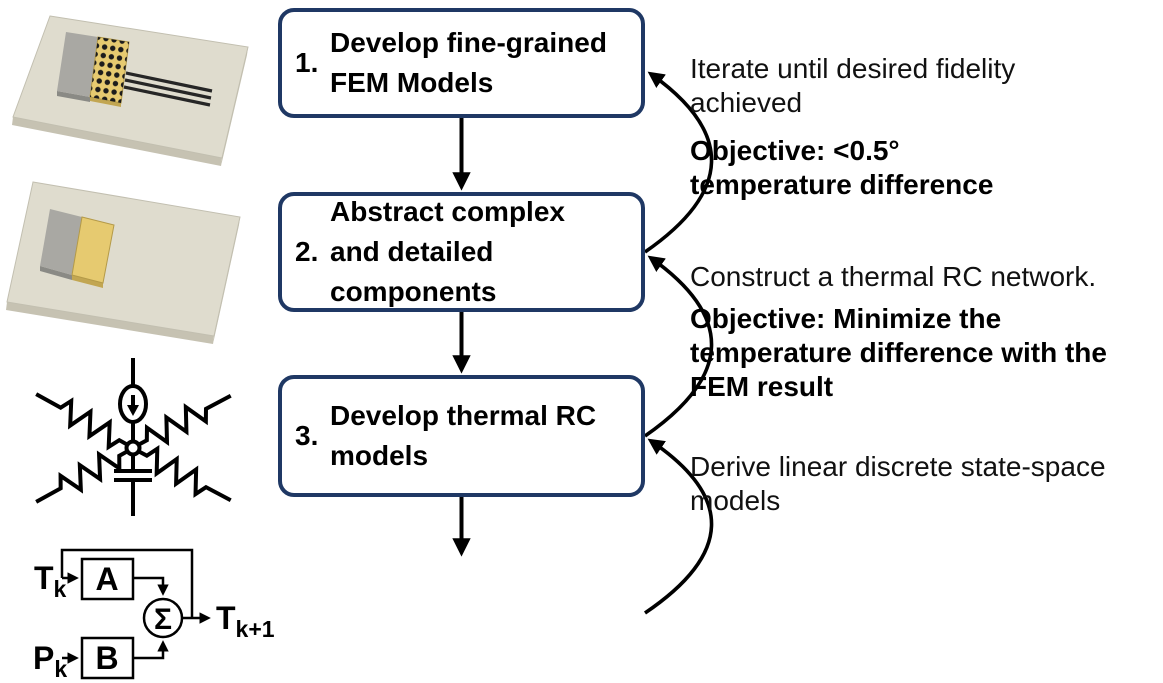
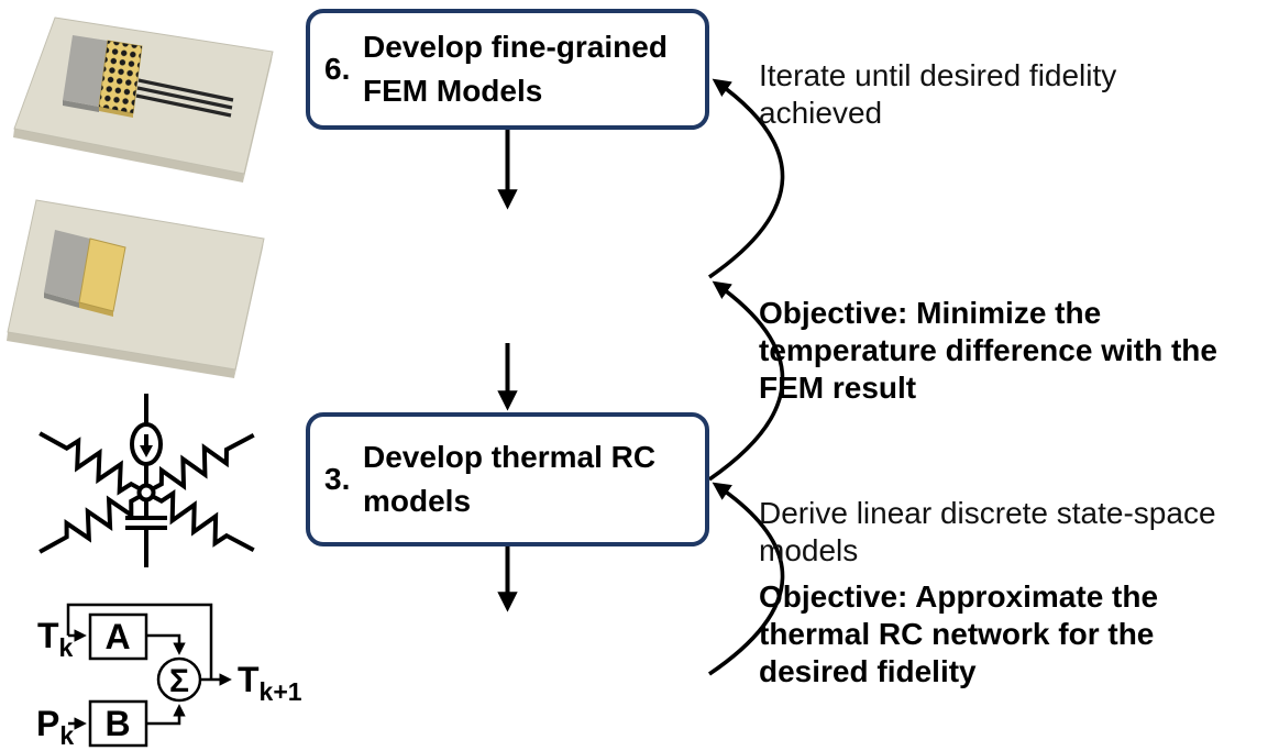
  Tk
  Pk
  A
  B
  Σ
  Tk+1
- 1.
+ 6.
  Develop fine-grained
  FEM Models
- 2.
- Abstract complex
- and detailed
- components
  3.
  Develop thermal RC
  models
  Iterate until desired fidelity
  achieved
- Objective: <0.5°
- temperature difference
- Construct a thermal RC network.
  Objective: Minimize the
  temperature difference with the
  FEM result
  Derive linear discrete state-space
  models
+ Objective: Approximate the
+ thermal RC network for the
+ desired fidelity
